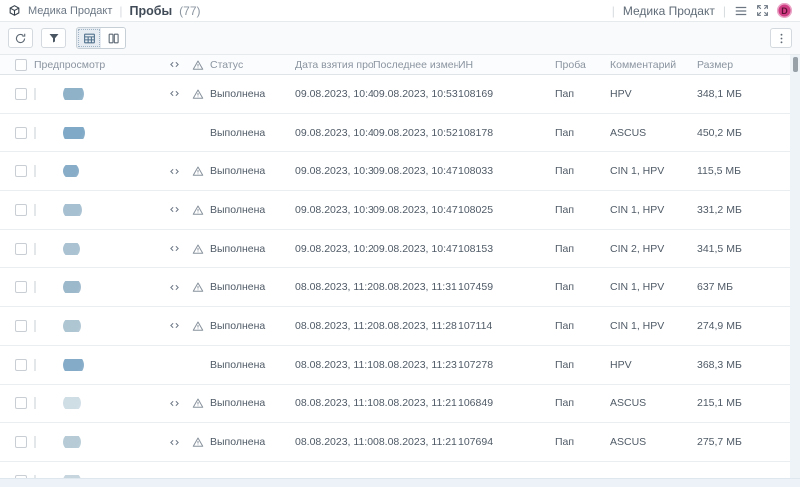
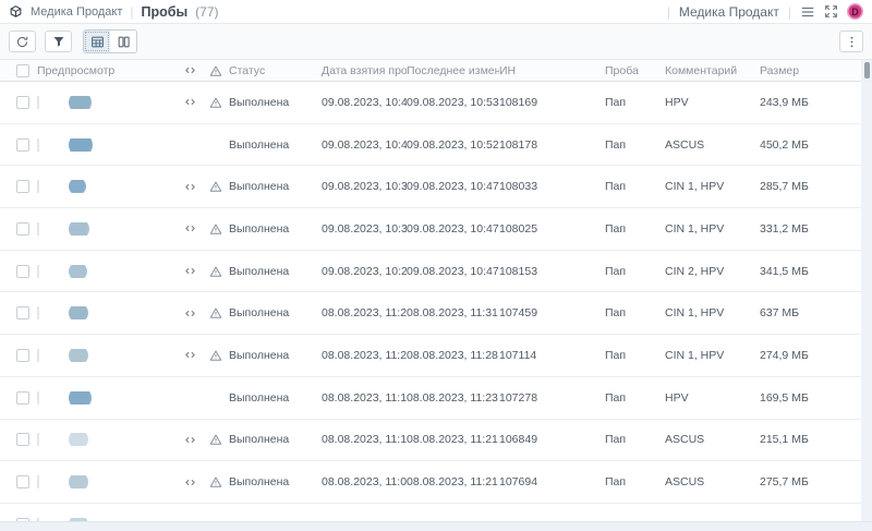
  Медика Продакт
  Пробы
  (77)
  |
  Медика Продакт
  |
  D
  Предпросмотр
  Статус
  Дата взятия про
  Последнее измен
  ИН
  Проба
  Комментарий
  Размер
  Выполнена
  09.08.2023, 10:4
  09.08.2023, 10:53
  108169
  Пап
  HPV
- 348,1 МБ
+ 243,9 МБ
  Выполнена
  09.08.2023, 10:4
  09.08.2023, 10:52
  108178
  Пап
  ASCUS
  450,2 МБ
  Выполнена
  09.08.2023, 10:3
  09.08.2023, 10:47
  108033
  Пап
  CIN 1, HPV
- 115,5 МБ
+ 285,7 МБ
  Выполнена
  09.08.2023, 10:3
  09.08.2023, 10:47
  108025
  Пап
  CIN 1, HPV
  331,2 МБ
  Выполнена
  09.08.2023, 10:2
  09.08.2023, 10:47
  108153
  Пап
  CIN 2, HPV
  341,5 МБ
  Выполнена
  08.08.2023, 11:2
  08.08.2023, 11:31
  107459
  Пап
  CIN 1, HPV
  637 МБ
  Выполнена
  08.08.2023, 11:2
  08.08.2023, 11:28
  107114
  Пап
  CIN 1, HPV
  274,9 МБ
  Выполнена
  08.08.2023, 11:1
  08.08.2023, 11:23
  107278
  Пап
  HPV
- 368,3 МБ
+ 169,5 МБ
  Выполнена
  08.08.2023, 11:1
  08.08.2023, 11:21
  106849
  Пап
  ASCUS
  215,1 МБ
  Выполнена
  08.08.2023, 11:0
  08.08.2023, 11:21
  107694
  Пап
  ASCUS
  275,7 МБ
